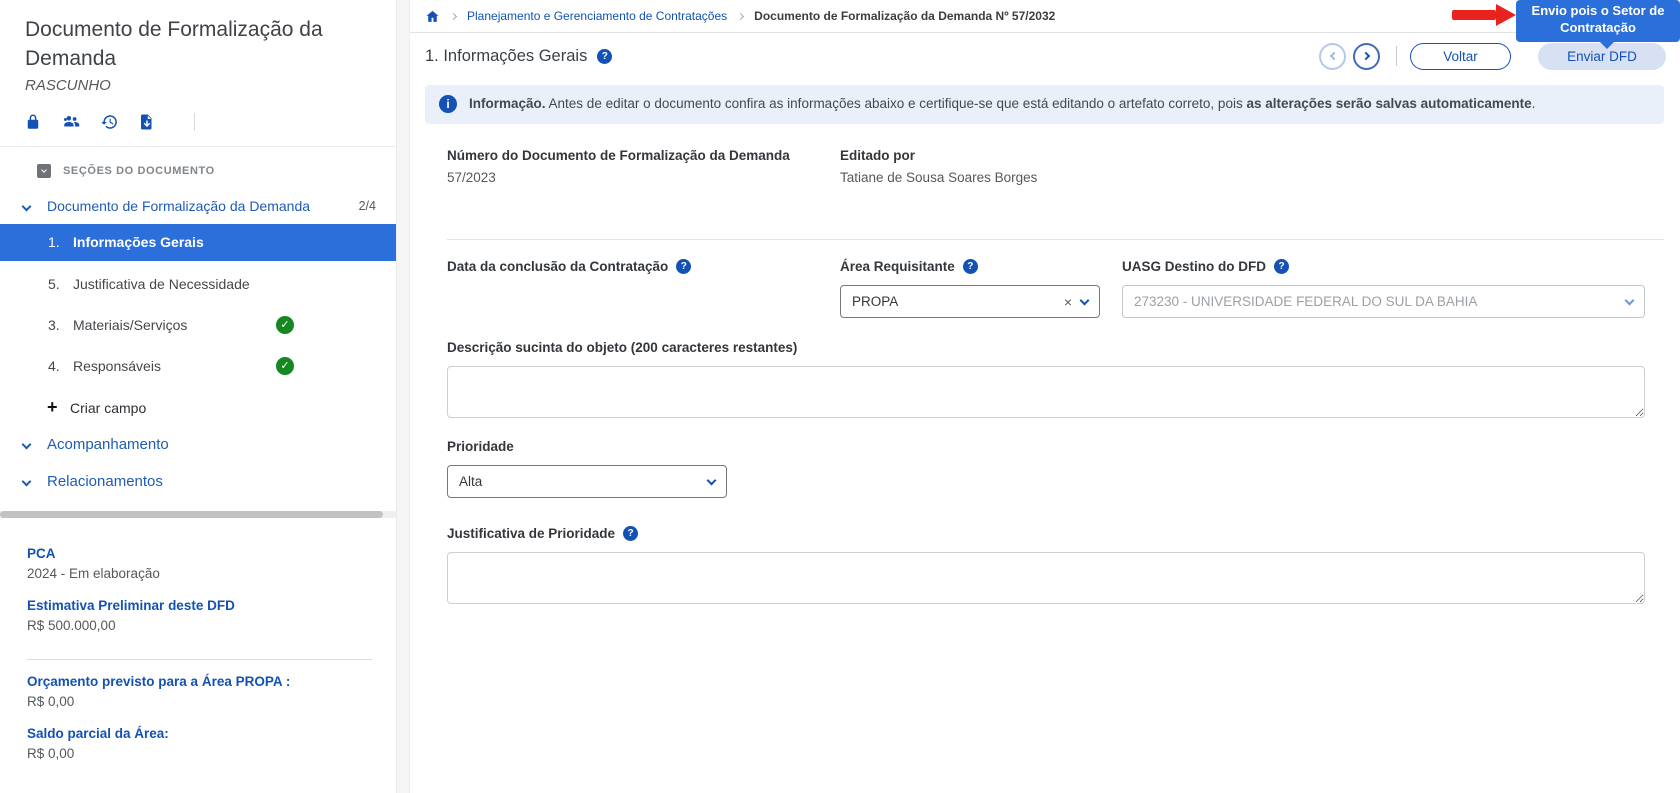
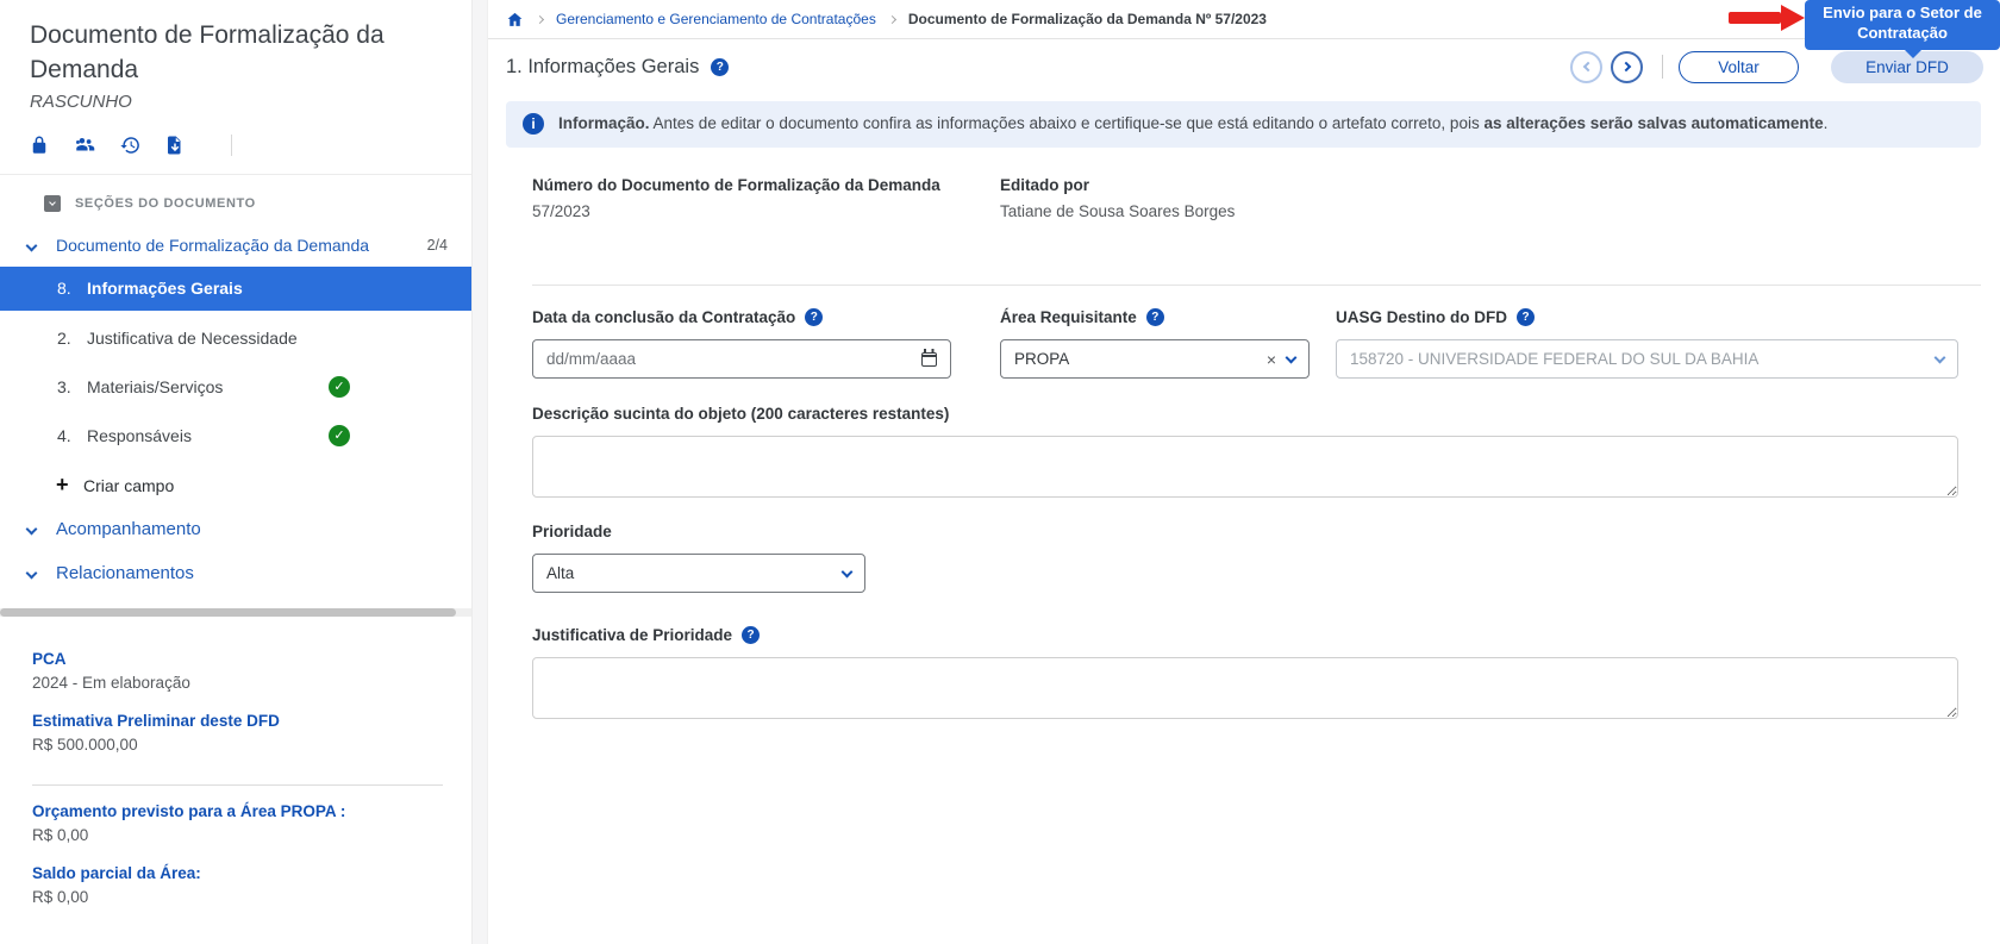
  Documento de Formalização da Demanda
  RASCUNHO
  SEÇÕES DO DOCUMENTO
  Documento de Formalização da Demanda
  2/4
- 1.
+ 8.
  Informações Gerais
- 5.
+ 2.
  Justificativa de Necessidade
  3.
  Materiais/Serviços
  ✓
  4.
  Responsáveis
  ✓
  +
  Criar campo
  Acompanhamento
  Relacionamentos
  PCA
  2024 - Em elaboração
  Estimativa Preliminar deste DFD
  R$ 500.000,00
  Orçamento previsto para a Área PROPA :
  R$ 0,00
  Saldo parcial da Área:
  R$ 0,00
- Planejamento e Gerenciamento de Contratações
+ Gerenciamento e Gerenciamento de Contratações
- Documento de Formalização da Demanda Nº 57/2032
+ Documento de Formalização da Demanda Nº 57/2023
  1. Informações Gerais
  ?
  Voltar
  Enviar DFD
  i
  Informação. Antes de editar o documento confira as informações abaixo e certifique-se que está editando o artefato correto, pois as alterações serão salvas automaticamente.
  Número do Documento de Formalização da Demanda
  57/2023
  Editado por
  Tatiane de Sousa Soares Borges
  Data da conclusão da Contratação
  ?
+ dd/mm/aaaa
  Área Requisitante
  ?
  PROPA
  ×
  UASG Destino do DFD
  ?
- 273230 - UNIVERSIDADE FEDERAL DO SUL DA BAHIA
+ 158720 - UNIVERSIDADE FEDERAL DO SUL DA BAHIA
  Descrição sucinta do objeto (200 caracteres restantes)
  Prioridade
  Alta
  Justificativa de Prioridade
  ?
- Envio pois o Setor de Contratação
+ Envio para o Setor de Contratação
